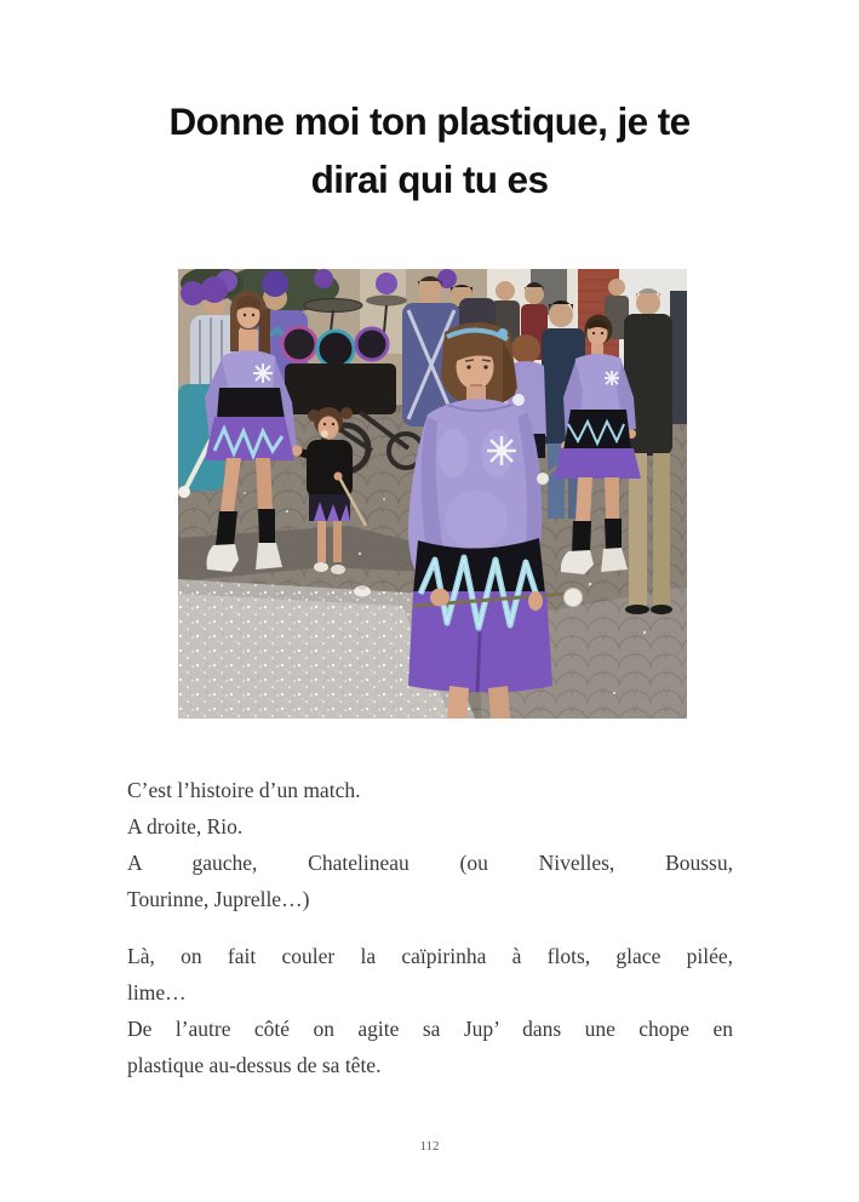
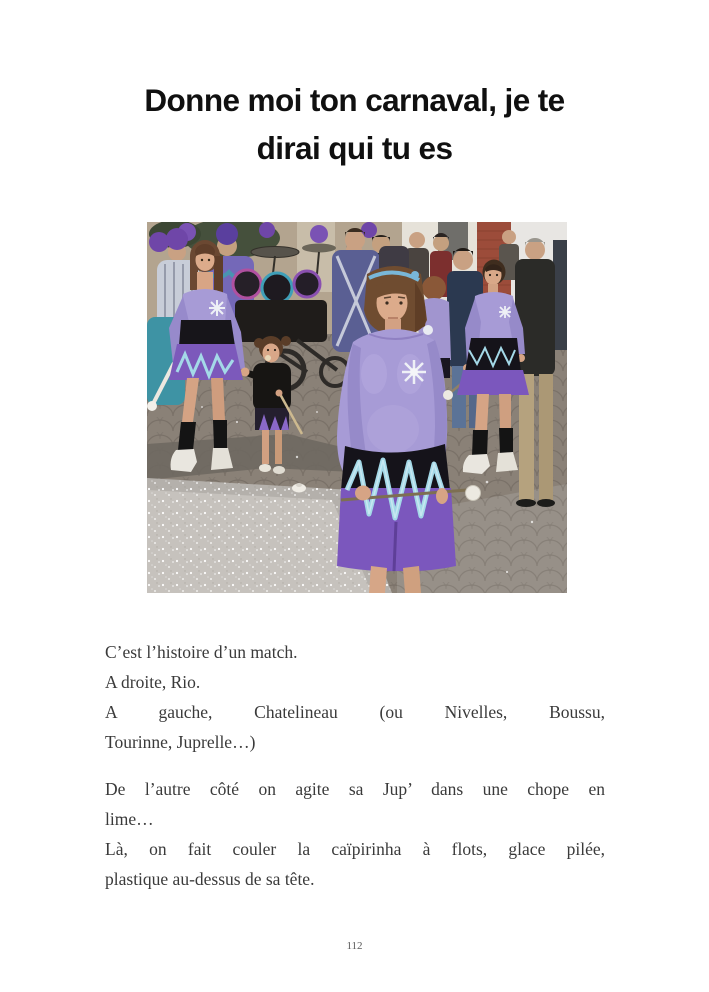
- Donne moi ton plastique, je te
+ Donne moi ton carnaval, je te
  dirai qui tu es
  C’est l’histoire d’un match.
  A droite, Rio.
  A gauche, Chatelineau (ou Nivelles, Boussu,
  Tourinne, Juprelle…)
- Là, on fait couler la caïpirinha à flots, glace pilée,
+ De l’autre côté on agite sa Jup’ dans une chope en
  lime…
- De l’autre côté on agite sa Jup’ dans une chope en
+ Là, on fait couler la caïpirinha à flots, glace pilée,
  plastique au-dessus de sa tête.
  112
